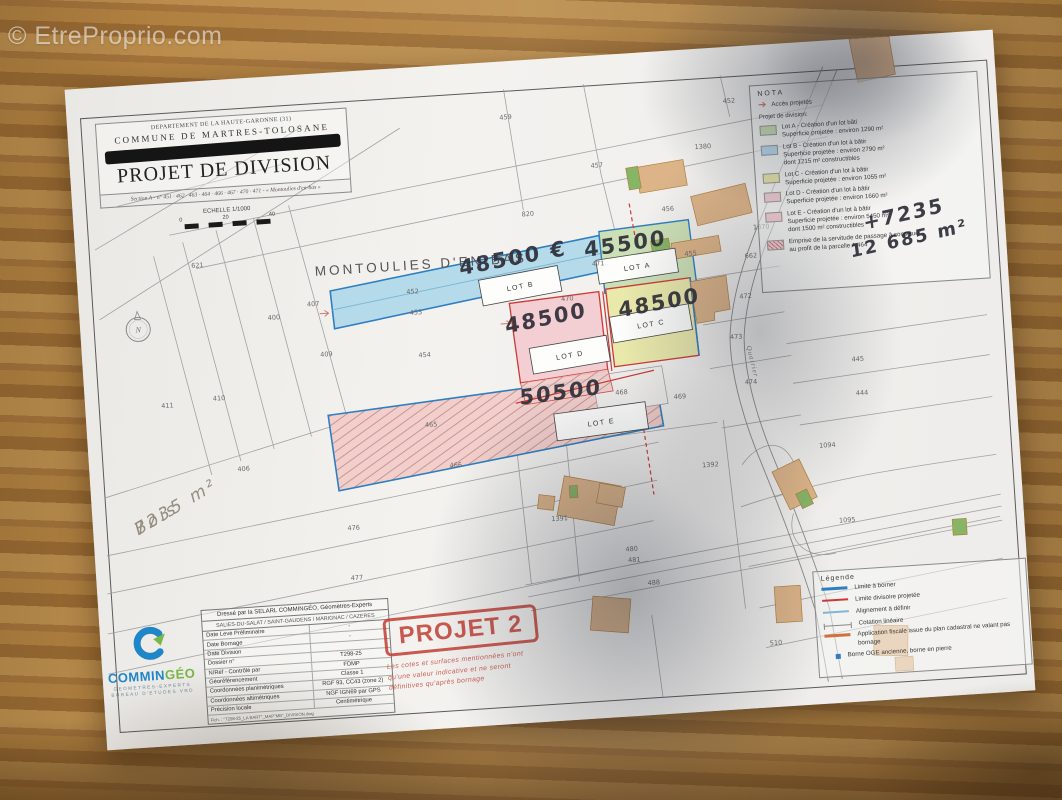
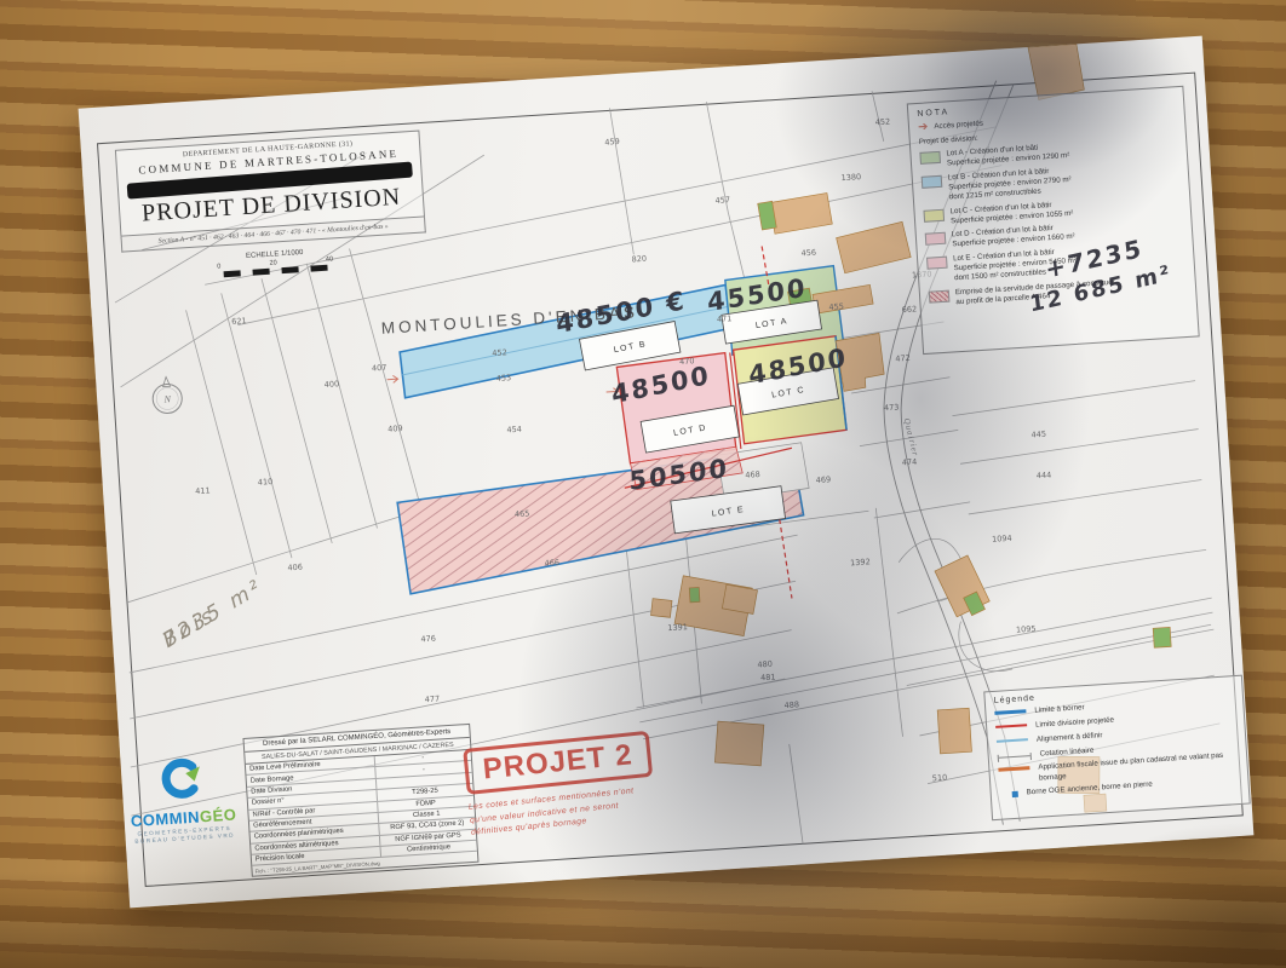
- © EtreProprio.com
